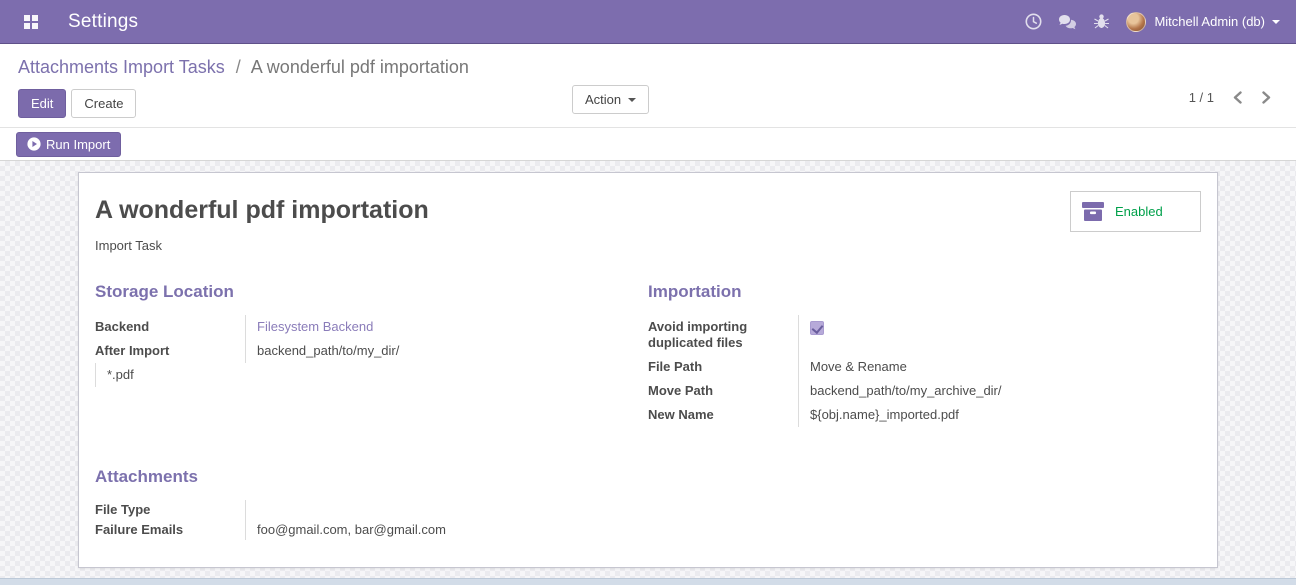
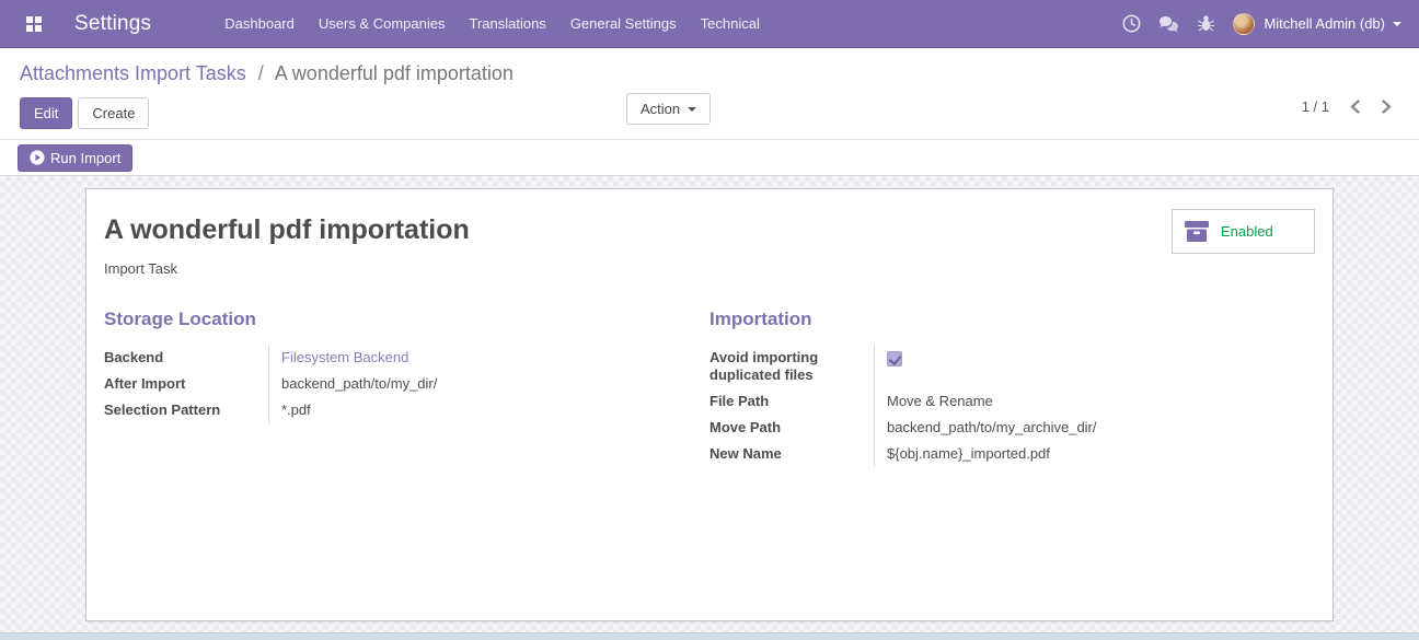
  Settings
+ Dashboard
+ Users & Companies
+ Translations
+ General Settings
+ Technical
  Mitchell Admin (db)
  Attachments Import Tasks / A wonderful pdf importation
  Edit
  Create
  Action
  1 / 1
  Run Import
  Enabled
  A wonderful pdf importation
  Import Task
  Storage Location
  Backend
  Filesystem Backend
  After Import
  backend_path/to/my_dir/
+ Selection Pattern
  *.pdf
  Importation
  Avoid importing duplicated files
  File Path
  Move & Rename
  Move Path
  backend_path/to/my_archive_dir/
  New Name
  ${obj.name}_imported.pdf
- Attachments
- File Type
- Failure Emails
- foo@gmail.com, bar@gmail.com
